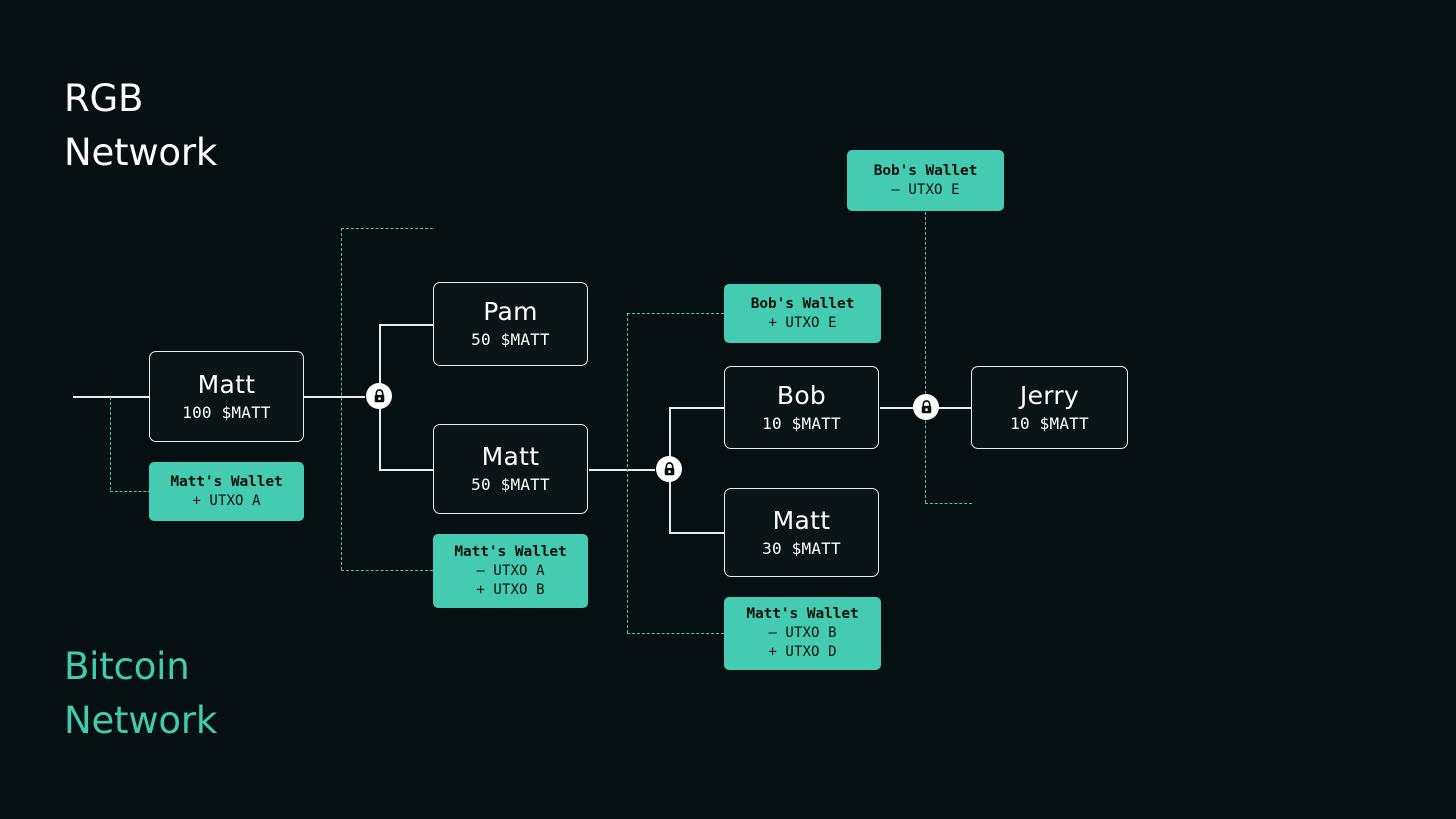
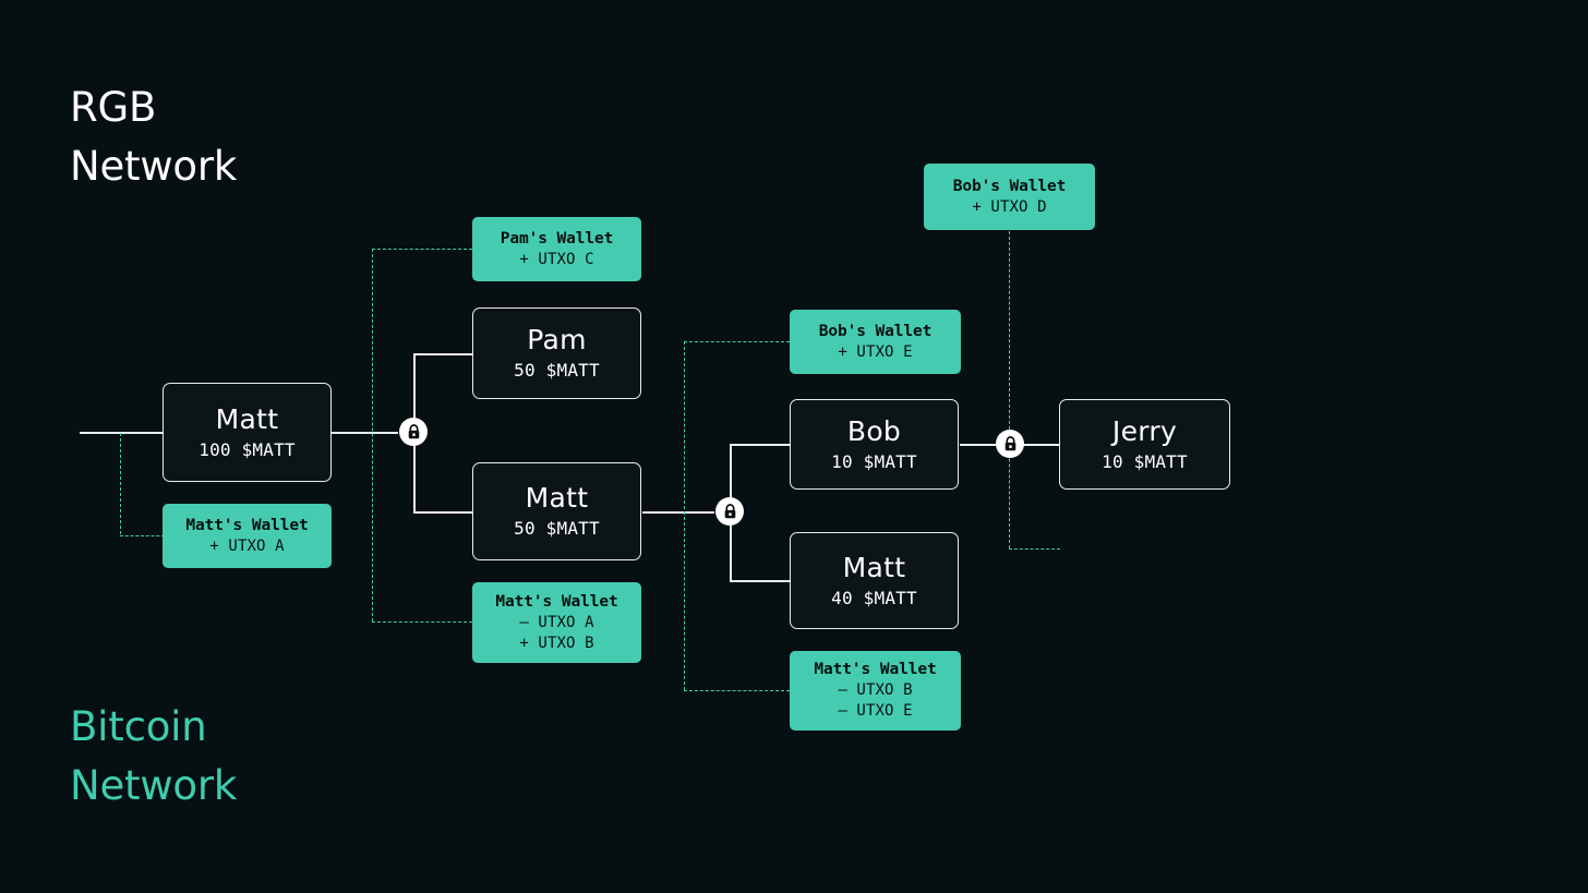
  RGB
  Network
  Bitcoin
  Network
  Matt
  100 $MATT
  Pam
  50 $MATT
  Matt
  50 $MATT
  Bob
  10 $MATT
  Matt
- 30 $MATT
+ 40 $MATT
  Jerry
  10 $MATT
+ Pam's Wallet
+ + UTXO C
  Matt's Wallet
  + UTXO A
  Matt's Wallet
  – UTXO A
  + UTXO B
  Bob's Wallet
- – UTXO E
+ + UTXO D
  Bob's Wallet
  + UTXO E
  Matt's Wallet
  – UTXO B
- + UTXO D
+ – UTXO E
